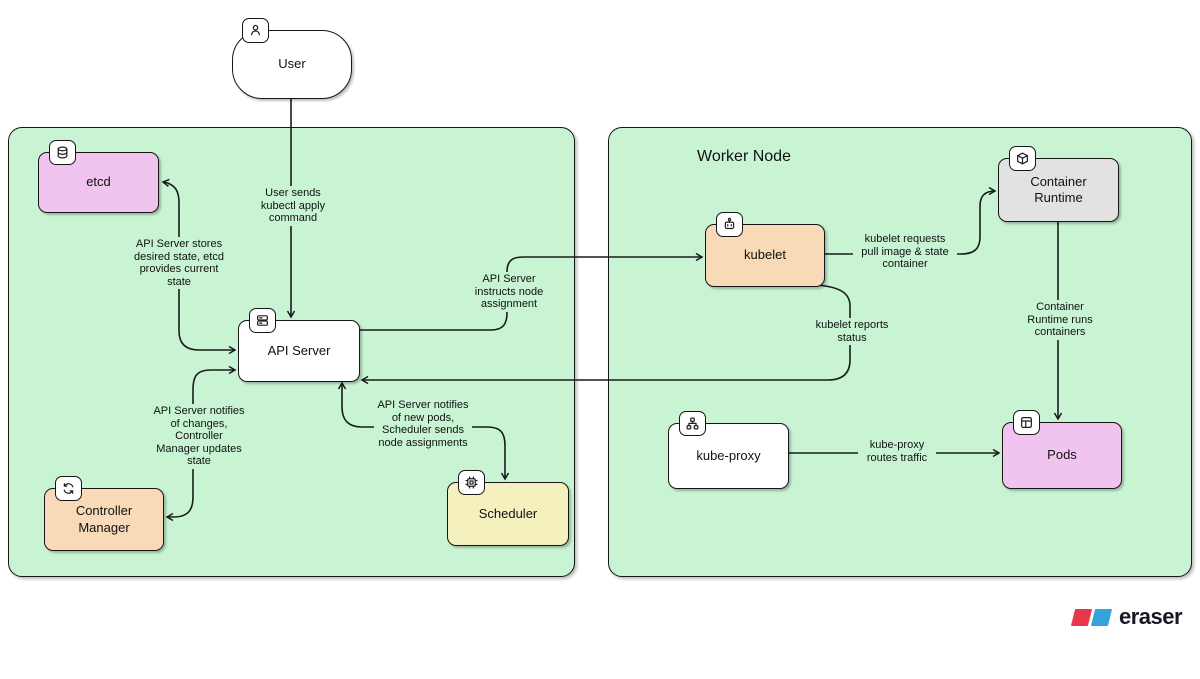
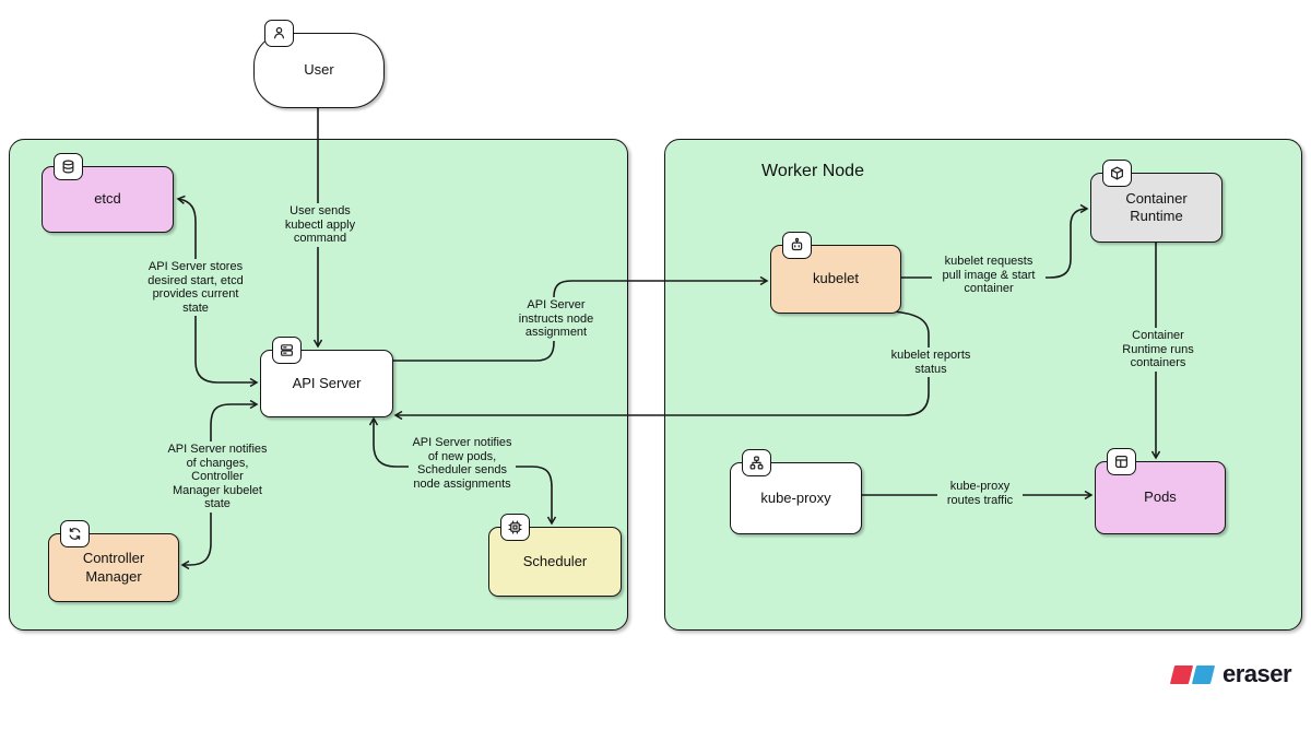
  Worker Node
  User sends kubectl apply command
- API Server stores desired state, etcd provides current state
+ API Server stores desired start, etcd provides current state
- API Server notifies of changes, Controller Manager updates state
+ API Server notifies of changes, Controller Manager kubelet state
  API Server notifies of new pods, Scheduler sends node assignments
  API Server instructs node assignment
  kubelet reports status
- kubelet requests pull image & state container
+ kubelet requests pull image & start container
  Container Runtime runs containers
  kube-proxy routes traffic
  User
  etcd
  API Server
  Controller Manager
  Scheduler
  kubelet
  Container Runtime
  kube-proxy
  Pods
  eraser
